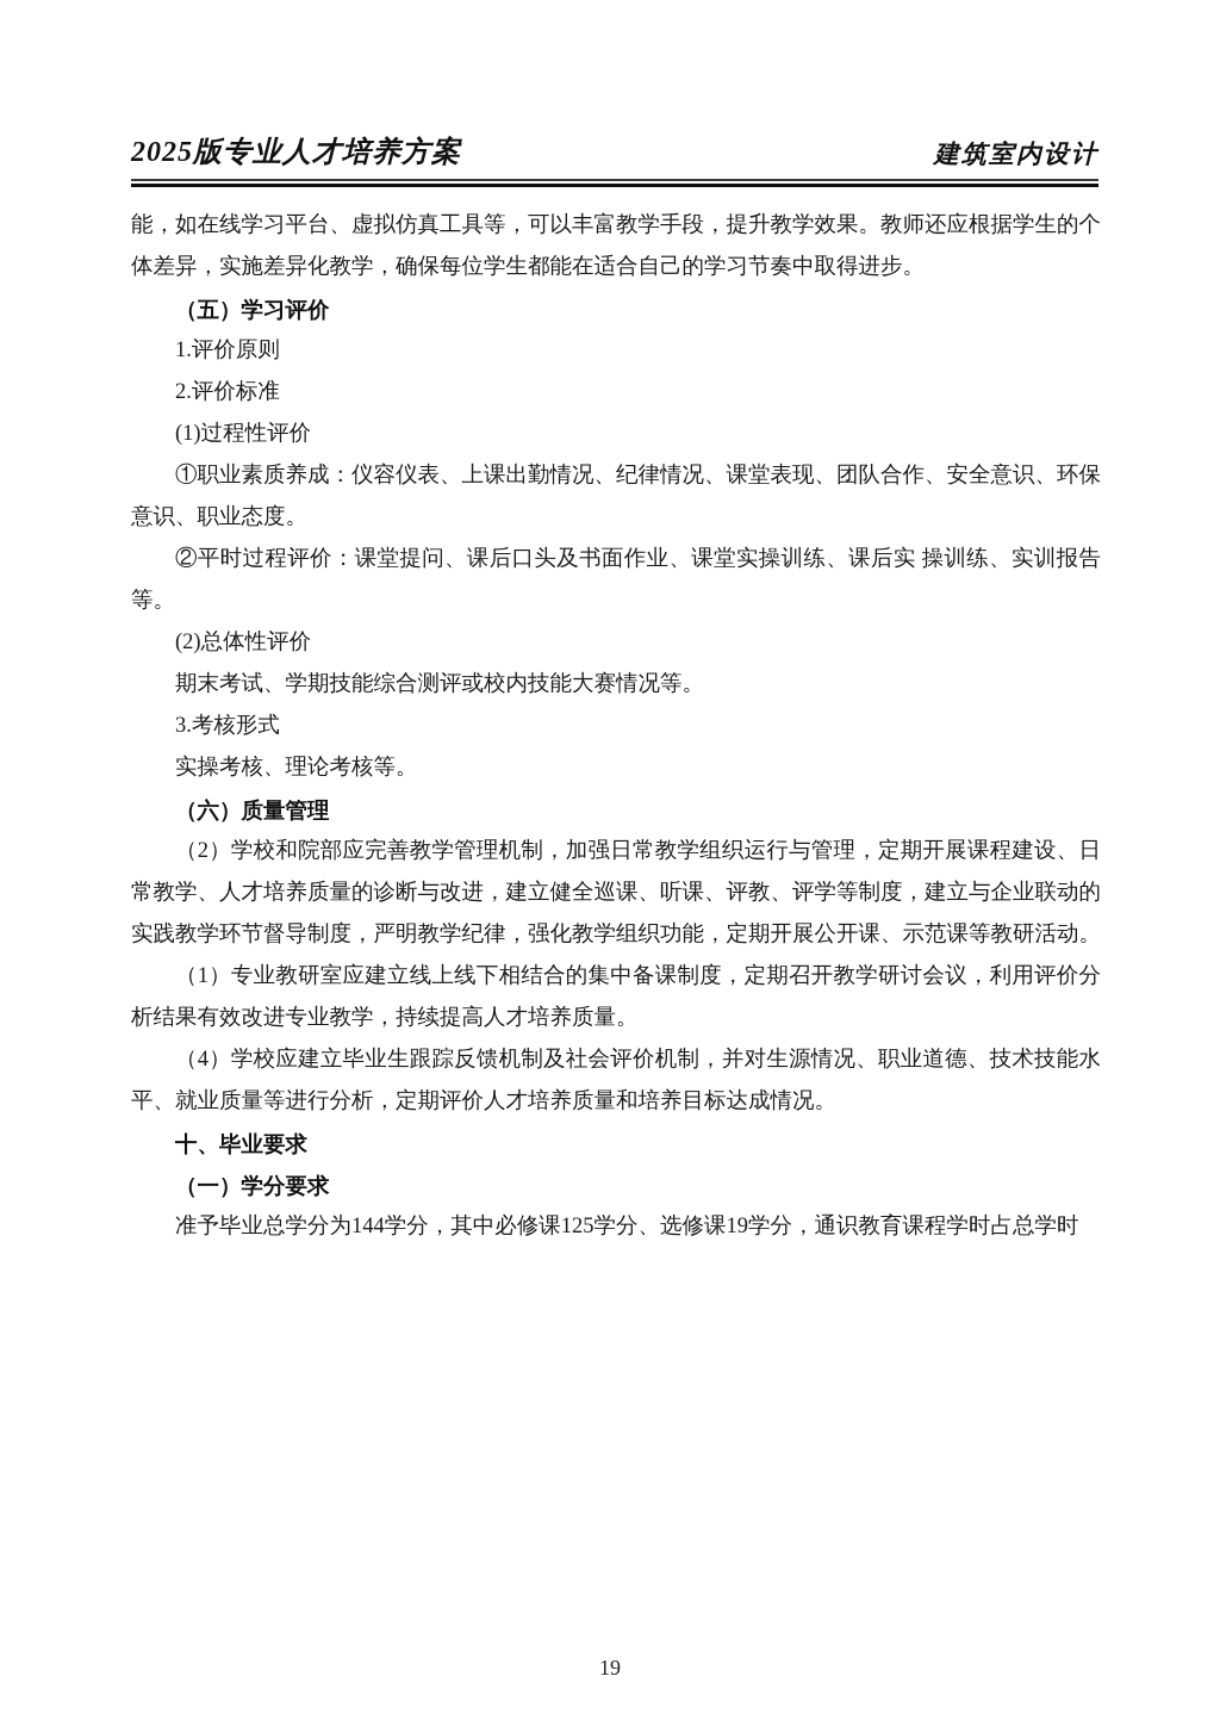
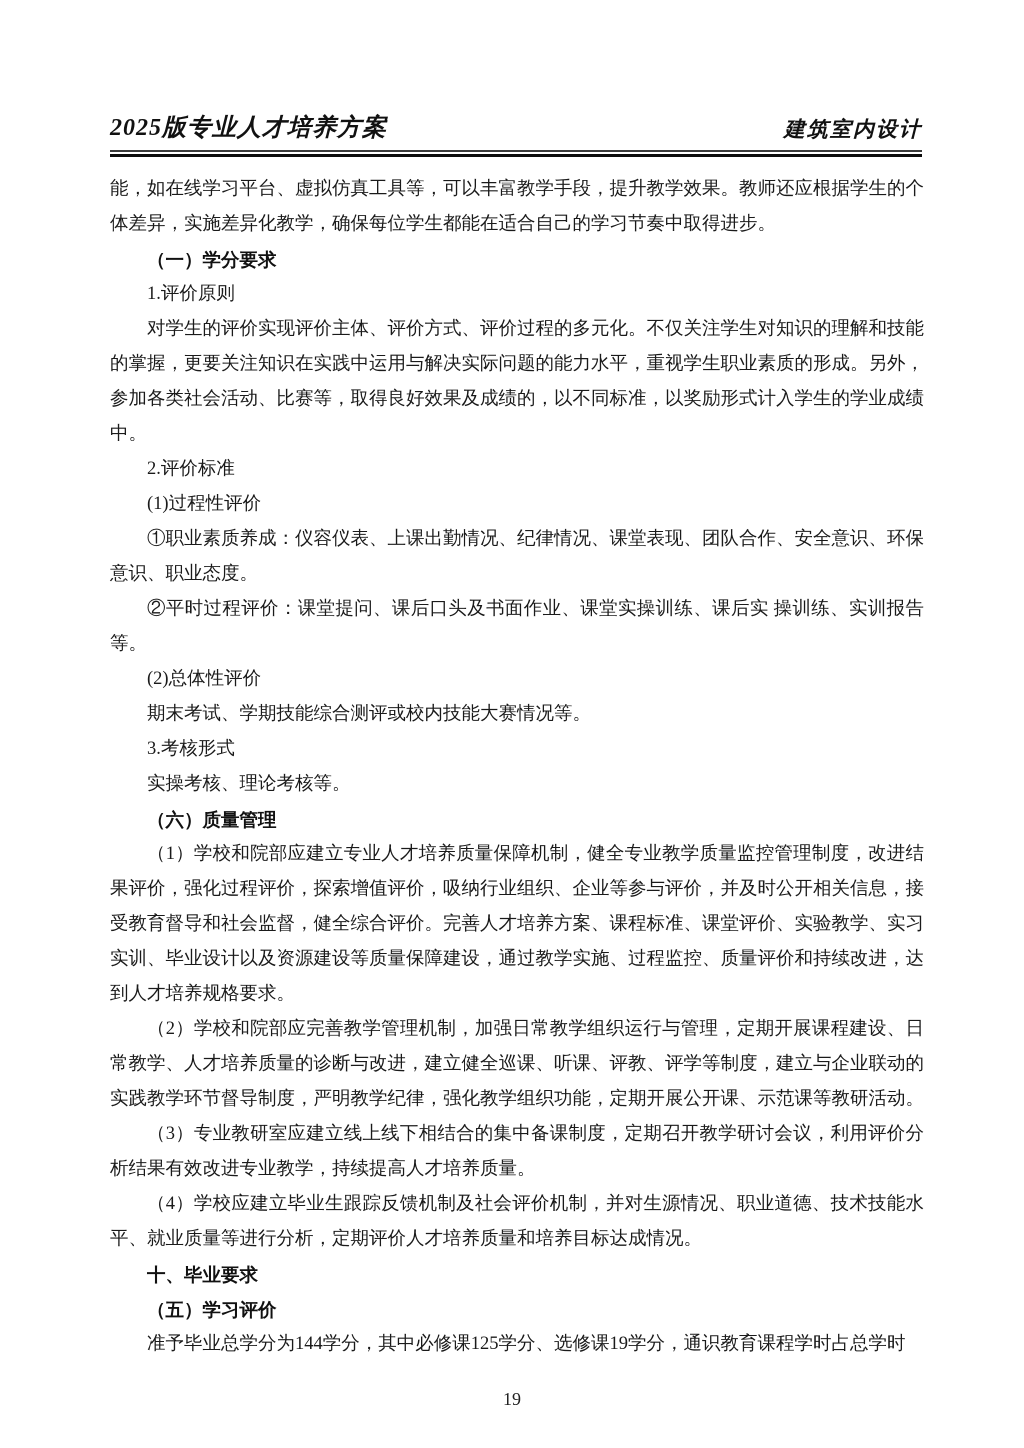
  2025版专业人才培养方案
  建筑室内设计
  能，如在线学习平台、虚拟仿真工具等，可以丰富教学手段，提升教学效果。教师还应根据学生的个体差异，实施差异化教学，确保每位学生都能在适合自己的学习节奏中取得进步。
- （五）学习评价
+ （一）学分要求
  1.评价原则
+ 对学生的评价实现评价主体、评价方式、评价过程的多元化。不仅关注学生对知识的理解和技能的掌握，更要关注知识在实践中运用与解决实际问题的能力水平，重视学生职业素质的形成。另外，参加各类社会活动、比赛等，取得良好效果及成绩的，以不同标准，以奖励形式计入学生的学业成绩中。
  2.评价标准
  (1)过程性评价
  ①职业素质养成：仪容仪表、上课出勤情况、纪律情况、课堂表现、团队合作、安全意识、环保意识、职业态度。
  ②平时过程评价：课堂提问、课后口头及书面作业、课堂实操训练、课后实 操训练、实训报告等。
  (2)总体性评价
  期末考试、学期技能综合测评或校内技能大赛情况等。
  3.考核形式
  实操考核、理论考核等。
  （六）质量管理
+ （1）学校和院部应建立专业人才培养质量保障机制，健全专业教学质量监控管理制度，改进结果评价，强化过程评价，探索增值评价，吸纳行业组织、企业等参与评价，并及时公开相关信息，接受教育督导和社会监督，健全综合评价。完善人才培养方案、课程标准、课堂评价、实验教学、实习实训、毕业设计以及资源建设等质量保障建设，通过教学实施、过程监控、质量评价和持续改进，达到人才培养规格要求。
  （2）学校和院部应完善教学管理机制，加强日常教学组织运行与管理，定期开展课程建设、日常教学、人才培养质量的诊断与改进，建立健全巡课、听课、评教、评学等制度，建立与企业联动的实践教学环节督导制度，严明教学纪律，强化教学组织功能，定期开展公开课、示范课等教研活动。
- （1）专业教研室应建立线上线下相结合的集中备课制度，定期召开教学研讨会议，利用评价分析结果有效改进专业教学，持续提高人才培养质量。
+ （3）专业教研室应建立线上线下相结合的集中备课制度，定期召开教学研讨会议，利用评价分析结果有效改进专业教学，持续提高人才培养质量。
  （4）学校应建立毕业生跟踪反馈机制及社会评价机制，并对生源情况、职业道德、技术技能水平、就业质量等进行分析，定期评价人才培养质量和培养目标达成情况。
  十、毕业要求
- （一）学分要求
+ （五）学习评价
  准予毕业总学分为144学分，其中必修课125学分、选修课19学分，通识教育课程学时占总学时
  19
